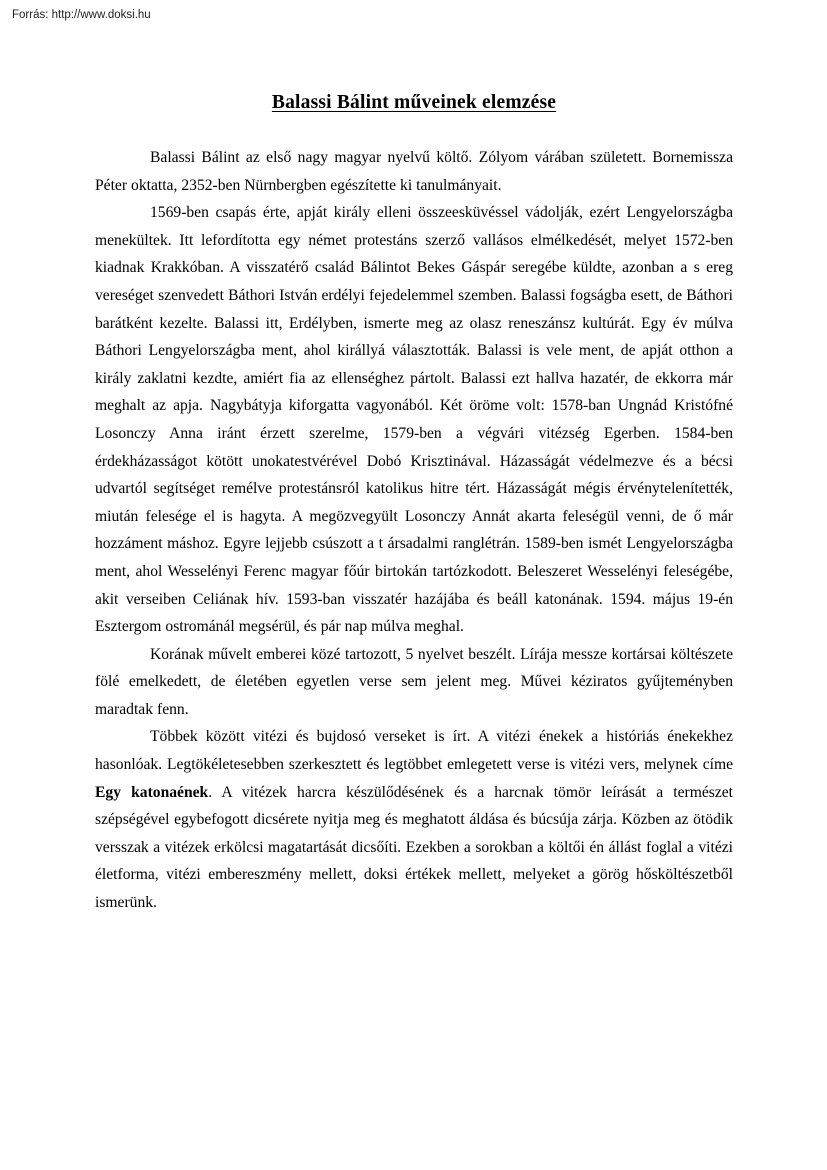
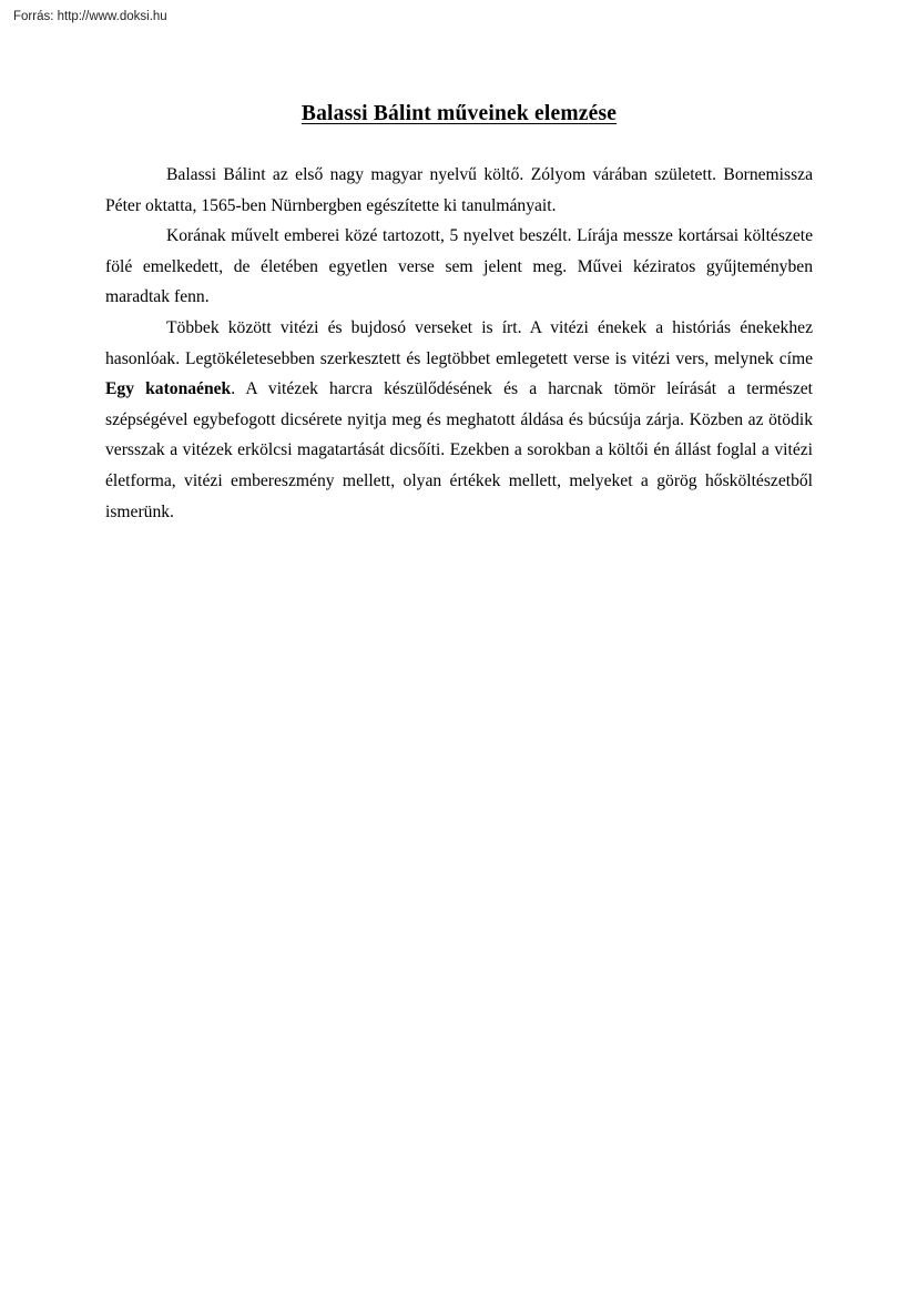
  Forrás: http://www.doksi.hu
  Balassi Bálint műveinek elemzése
- Balassi Bálint az első nagy magyar nyelvű költő. Zólyom várában született. Bornemissza Péter oktatta, 2352-ben Nürnbergben egészítette ki tanulmányait.
+ Balassi Bálint az első nagy magyar nyelvű költő. Zólyom várában született. Bornemissza Péter oktatta, 1565-ben Nürnbergben egészítette ki tanulmányait.
- 1569-ben csapás érte, apját király elleni összeesküvéssel vádolják, ezért Lengyelországba menekültek. Itt lefordította egy német protestáns szerző vallásos elmélkedését, melyet 1572-ben kiadnak Krakkóban. A visszatérő család Bálintot Bekes Gáspár seregébe küldte, azonban a s ereg vereséget szenvedett Báthori István erdélyi fejedelemmel szemben. Balassi fogságba esett, de Báthori barátként kezelte. Balassi itt, Erdélyben, ismerte meg az olasz reneszánsz kultúrát. Egy év múlva Báthori Lengyelországba ment, ahol királlyá választották. Balassi is vele ment, de apját otthon a király zaklatni kezdte, amiért fia az ellenséghez pártolt. Balassi ezt hallva hazatér, de ekkorra már meghalt az apja. Nagybátyja kiforgatta vagyonából. Két öröme volt: 1578-ban Ungnád Kristófné Losonczy Anna iránt érzett szerelme, 1579-ben a végvári vitézség Egerben. 1584-ben érdekházasságot kötött unokatestvérével Dobó Krisztinával. Házasságát védelmezve és a bécsi udvartól segítséget remélve protestánsról katolikus hitre tért. Házasságát mégis érvénytelenítették, miután felesége el is hagyta. A megözvegyült Losonczy Annát akarta feleségül venni, de ő már hozzáment máshoz. Egyre lejjebb csúszott a t ársadalmi ranglétrán. 1589-ben ismét Lengyelországba ment, ahol Wesselényi Ferenc magyar főúr birtokán tartózkodott. Beleszeret Wesselényi feleségébe, akit verseiben Celiának hív. 1593-ban visszatér hazájába és beáll katonának. 1594. május 19-én Esztergom ostrománál megsérül, és pár nap múlva meghal.
  Korának művelt emberei közé tartozott, 5 nyelvet beszélt. Lírája messze kortársai költészete fölé emelkedett, de életében egyetlen verse sem jelent meg. Művei kéziratos gyűjteményben maradtak fenn.
- Többek között vitézi és bujdosó verseket is írt. A vitézi énekek a históriás énekekhez hasonlóak. Legtökéletesebben szerkesztett és legtöbbet emlegetett verse is vitézi vers, melynek címe Egy katonaének. A vitézek harcra készülődésének és a harcnak tömör leírását a természet szépségével egybefogott dicsérete nyitja meg és meghatott áldása és búcsúja zárja. Közben az ötödik versszak a vitézek erkölcsi magatartását dicsőíti. Ezekben a sorokban a költői én állást foglal a vitézi életforma, vitézi embereszmény mellett, doksi értékek mellett, melyeket a görög hősköltészetből ismerünk.
+ Többek között vitézi és bujdosó verseket is írt. A vitézi énekek a históriás énekekhez hasonlóak. Legtökéletesebben szerkesztett és legtöbbet emlegetett verse is vitézi vers, melynek címe Egy katonaének. A vitézek harcra készülődésének és a harcnak tömör leírását a természet szépségével egybefogott dicsérete nyitja meg és meghatott áldása és búcsúja zárja. Közben az ötödik versszak a vitézek erkölcsi magatartását dicsőíti. Ezekben a sorokban a költői én állást foglal a vitézi életforma, vitézi embereszmény mellett, olyan értékek mellett, melyeket a görög hősköltészetből ismerünk.
